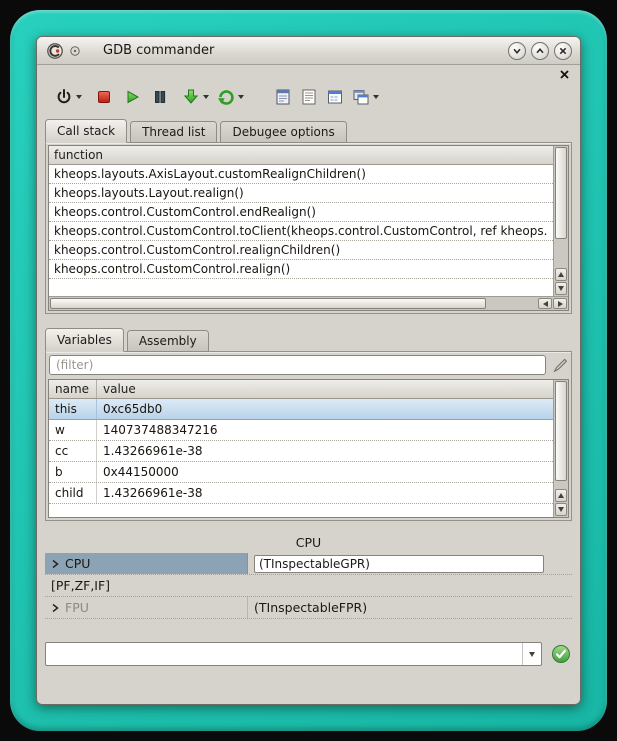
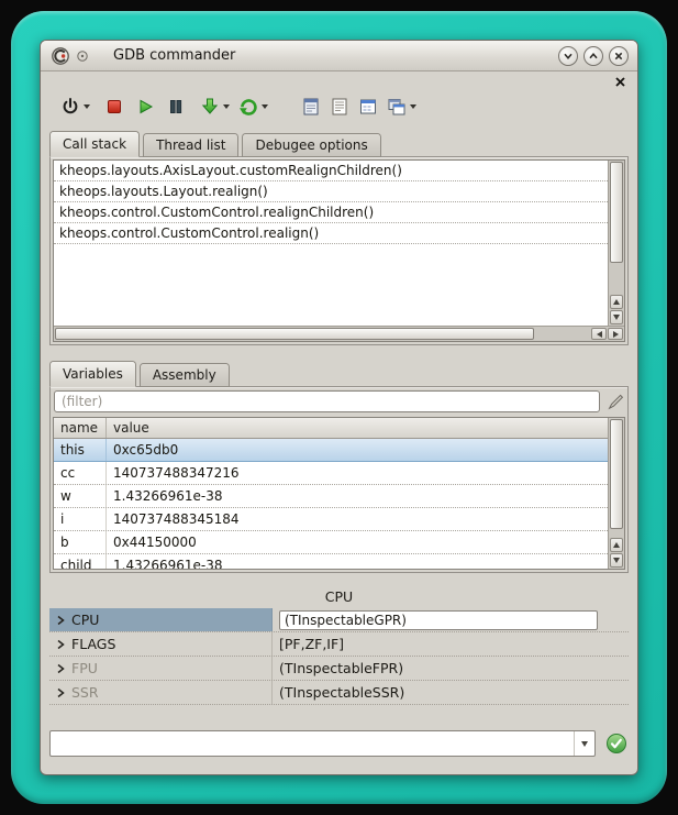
  GDB commander
  Call stack
  Thread list
  Debugee options
- function
  kheops.layouts.AxisLayout.customRealignChildren()
  kheops.layouts.Layout.realign()
- kheops.control.CustomControl.endRealign()
- kheops.control.CustomControl.toClient(kheops.control.CustomControl, ref kheops.
  kheops.control.CustomControl.realignChildren()
  kheops.control.CustomControl.realign()
  Variables
  Assembly
  (filter)
  name
  value
  this
  0xc65db0
- w
+ cc
  140737488347216
- cc
+ w
  1.43266961e-38
+ i
+ 140737488345184
  b
  0x44150000
  child
  1.43266961e-38
  CPU
  CPU
  (TInspectableGPR)
+ FLAGS
  [PF,ZF,IF]
  FPU
  (TInspectableFPR)
+ SSR
+ (TInspectableSSR)
